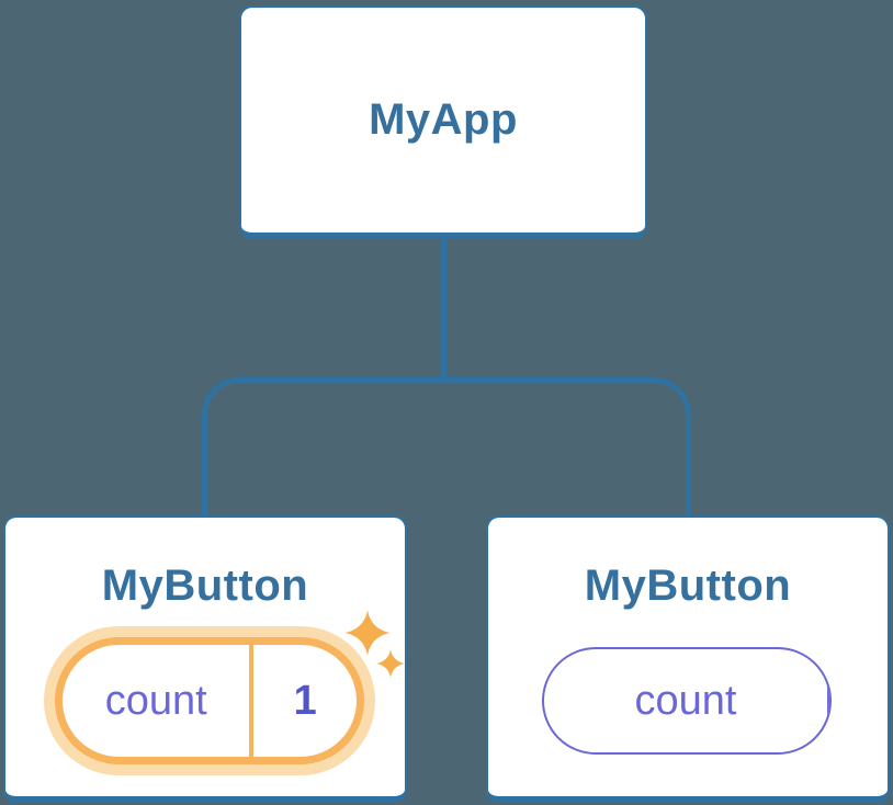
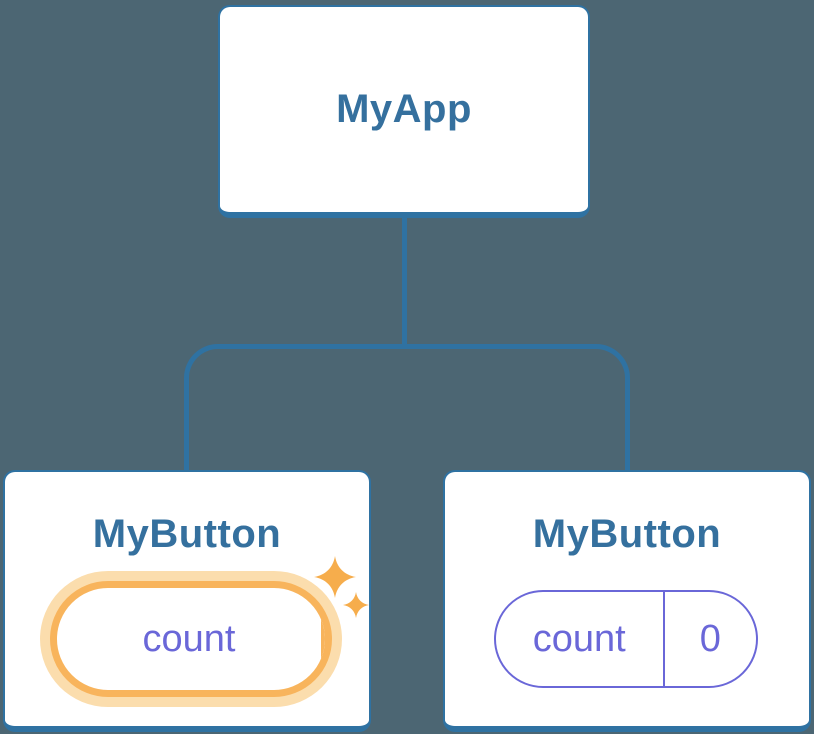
  MyApp
  MyButton
  count
- 1
  MyButton
  count
+ 0
